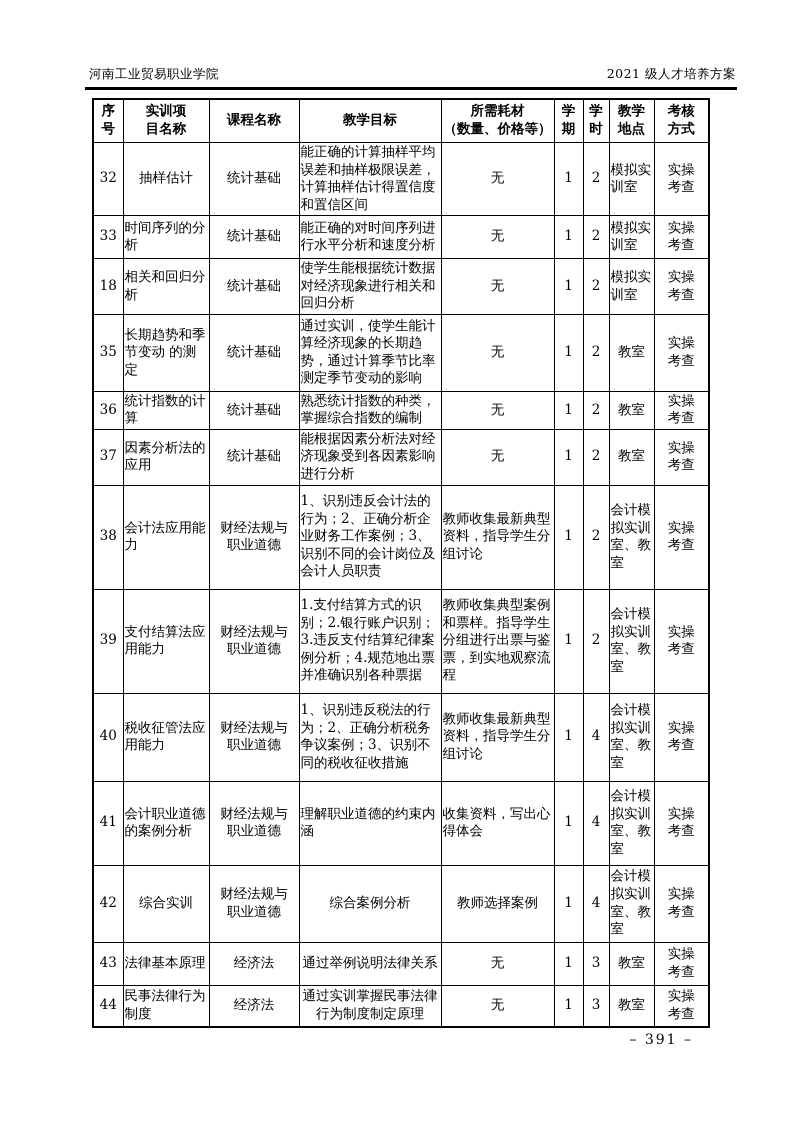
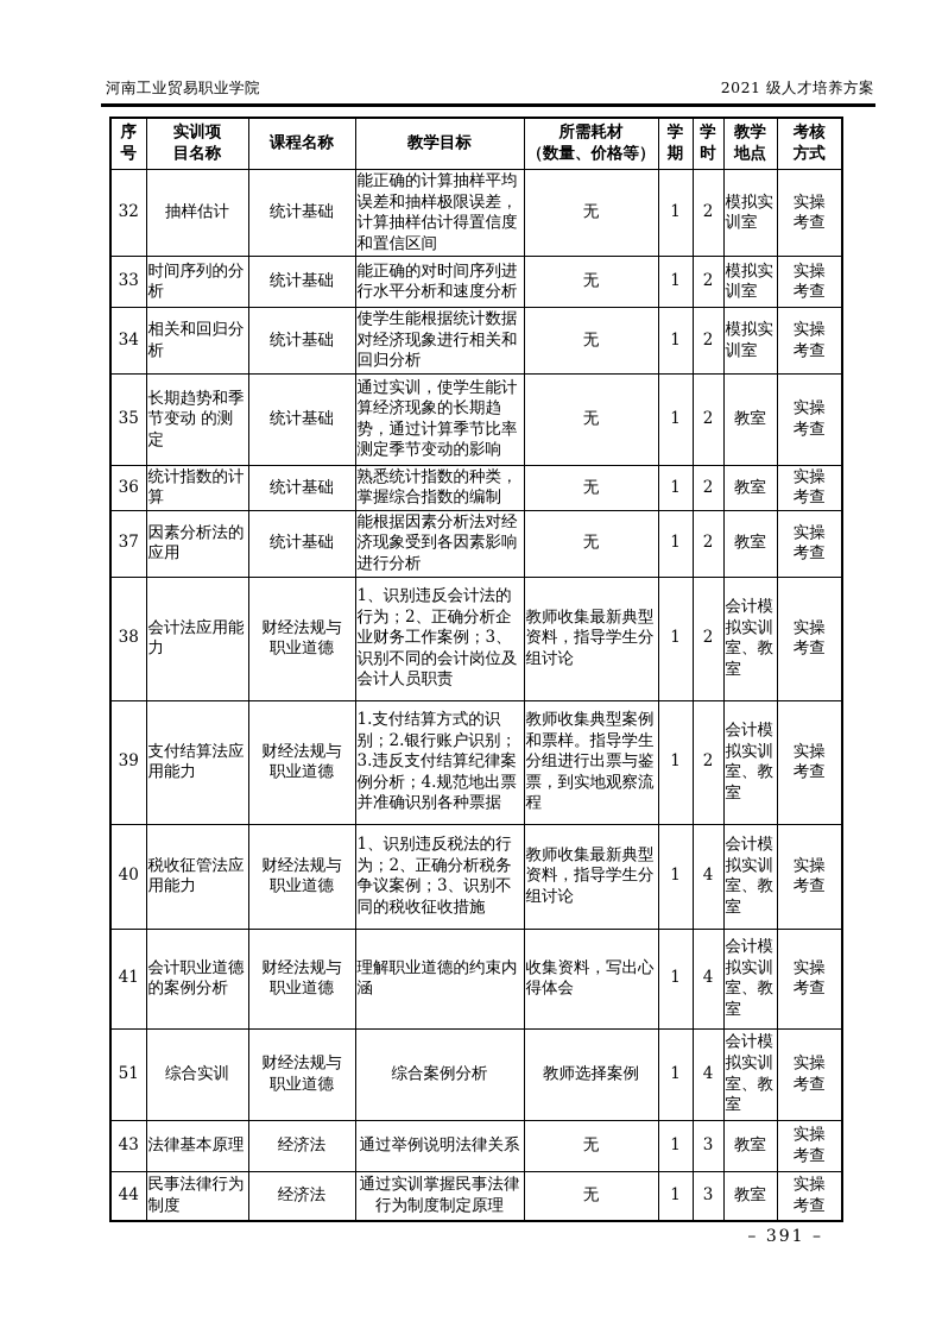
  河南工业贸易职业学院
  2021 级人才培养方案
  序 号	实训项 目名称	课程名称	教学目标	所需耗材 （数量、价格等）	学 期	学 时	教学 地点	考核 方式
  32	抽样估计	统计基础	能正确的计算抽样平均误差和抽样极限误差，计算抽样估计得置信度和置信区间	无	1	2	模拟实训室	实操 考查
  33	时间序列的分析	统计基础	能正确的对时间序列进行水平分析和速度分析	无	1	2	模拟实训室	实操 考查
- 18	相关和回归分析	统计基础	使学生能根据统计数据对经济现象进行相关和回归分析	无	1	2	模拟实训室	实操 考查
+ 34	相关和回归分析	统计基础	使学生能根据统计数据对经济现象进行相关和回归分析	无	1	2	模拟实训室	实操 考查
  35	长期趋势和季节变动 的测定	统计基础	通过实训，使学生能计算经济现象的长期趋势，通过计算季节比率测定季节变动的影响	无	1	2	教室	实操 考查
  36	统计指数的计算	统计基础	熟悉统计指数的种类，掌握综合指数的编制	无	1	2	教室	实操 考查
  37	因素分析法的应用	统计基础	能根据因素分析法对经济现象受到各因素影响进行分析	无	1	2	教室	实操 考查
  38	会计法应用能力	财经法规与 职业道德	1、识别违反会计法的行为；2、正确分析企业财务工作案例；3、识别不同的会计岗位及会计人员职责	教师收集最新典型资料，指导学生分组讨论	1	2	会计模拟实训室、教室	实操 考查
  39	支付结算法应用能力	财经法规与 职业道德	1.支付结算方式的识别；2.银行账户识别；3.违反支付结算纪律案例分析；4.规范地出票并准确识别各种票据	教师收集典型案例和票样。指导学生分组进行出票与鉴票，到实地观察流程	1	2	会计模拟实训室、教室	实操 考查
  40	税收征管法应用能力	财经法规与 职业道德	1、识别违反税法的行为；2、正确分析税务争议案例；3、识别不同的税收征收措施	教师收集最新典型资料，指导学生分组讨论	1	4	会计模拟实训室、教室	实操 考查
  41	会计职业道德的案例分析	财经法规与 职业道德	理解职业道德的约束内涵	收集资料，写出心得体会	1	4	会计模拟实训室、教室	实操 考查
- 42	综合实训	财经法规与 职业道德	综合案例分析	教师选择案例	1	4	会计模拟实训室、教室	实操 考查
+ 51	综合实训	财经法规与 职业道德	综合案例分析	教师选择案例	1	4	会计模拟实训室、教室	实操 考查
  43	法律基本原理	经济法	通过举例说明法律关系	无	1	3	教室	实操 考查
  44	民事法律行为制度	经济法	通过实训掌握民事法律行为制度制定原理	无	1	3	教室	实操 考查
  – 391 –
